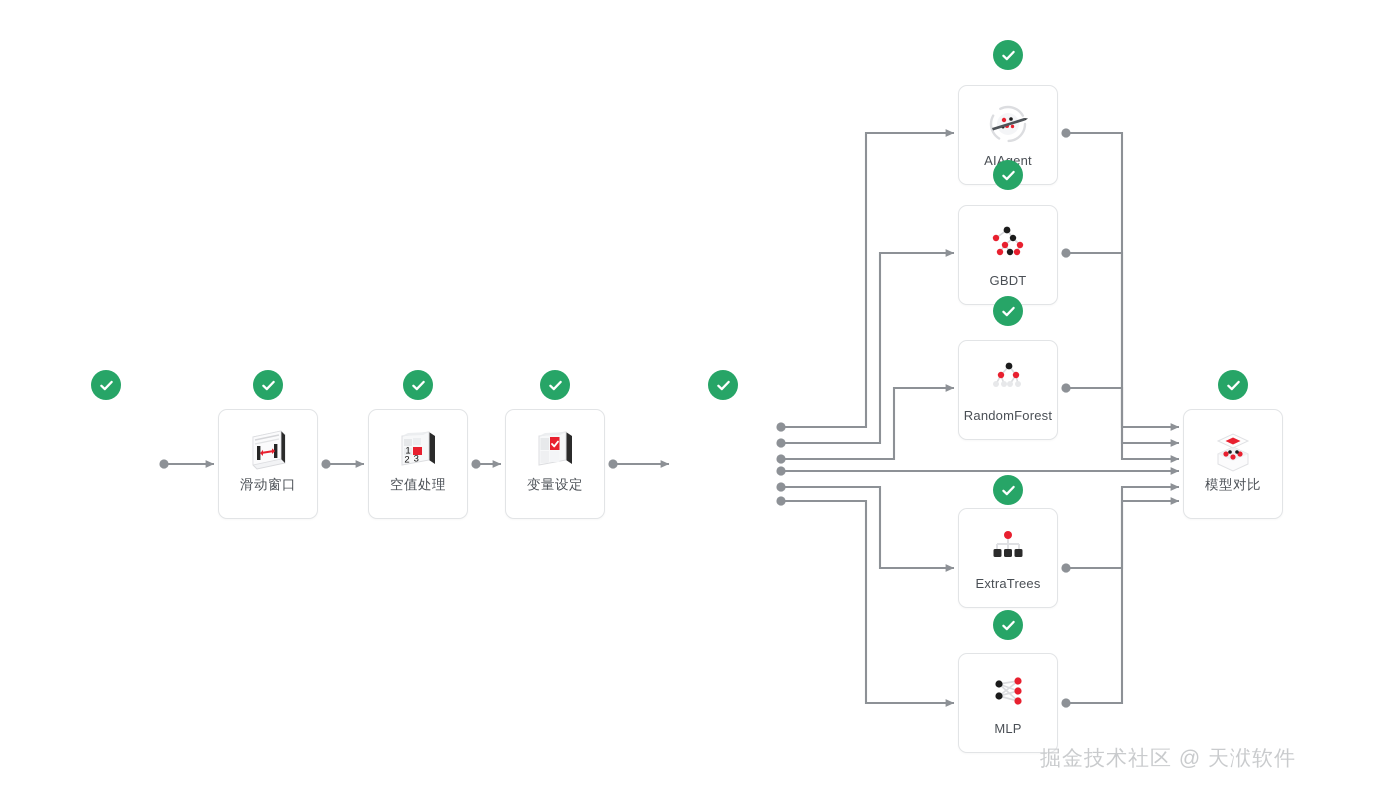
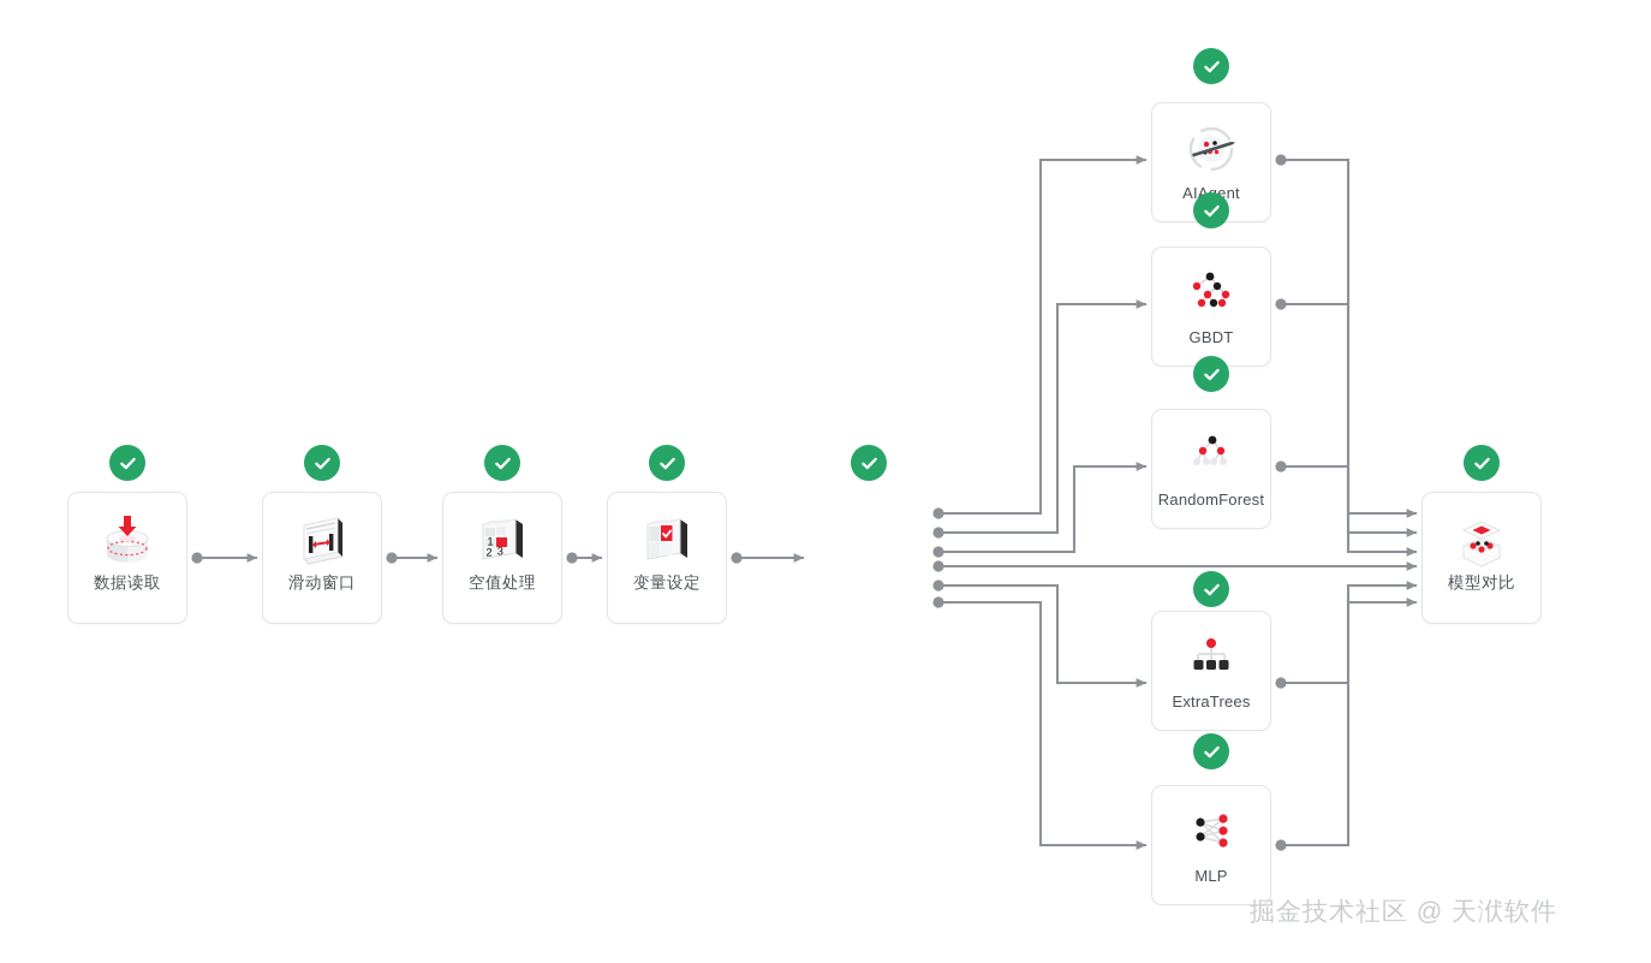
+ 数据读取
  滑动窗口
  1
  2
  3
  空值处理
  变量设定
  AIent
  GBDT
  RandomForest
  ExtraTrees
  MLP
  模型对比
  掘金技术社区 @ 天洑软件
